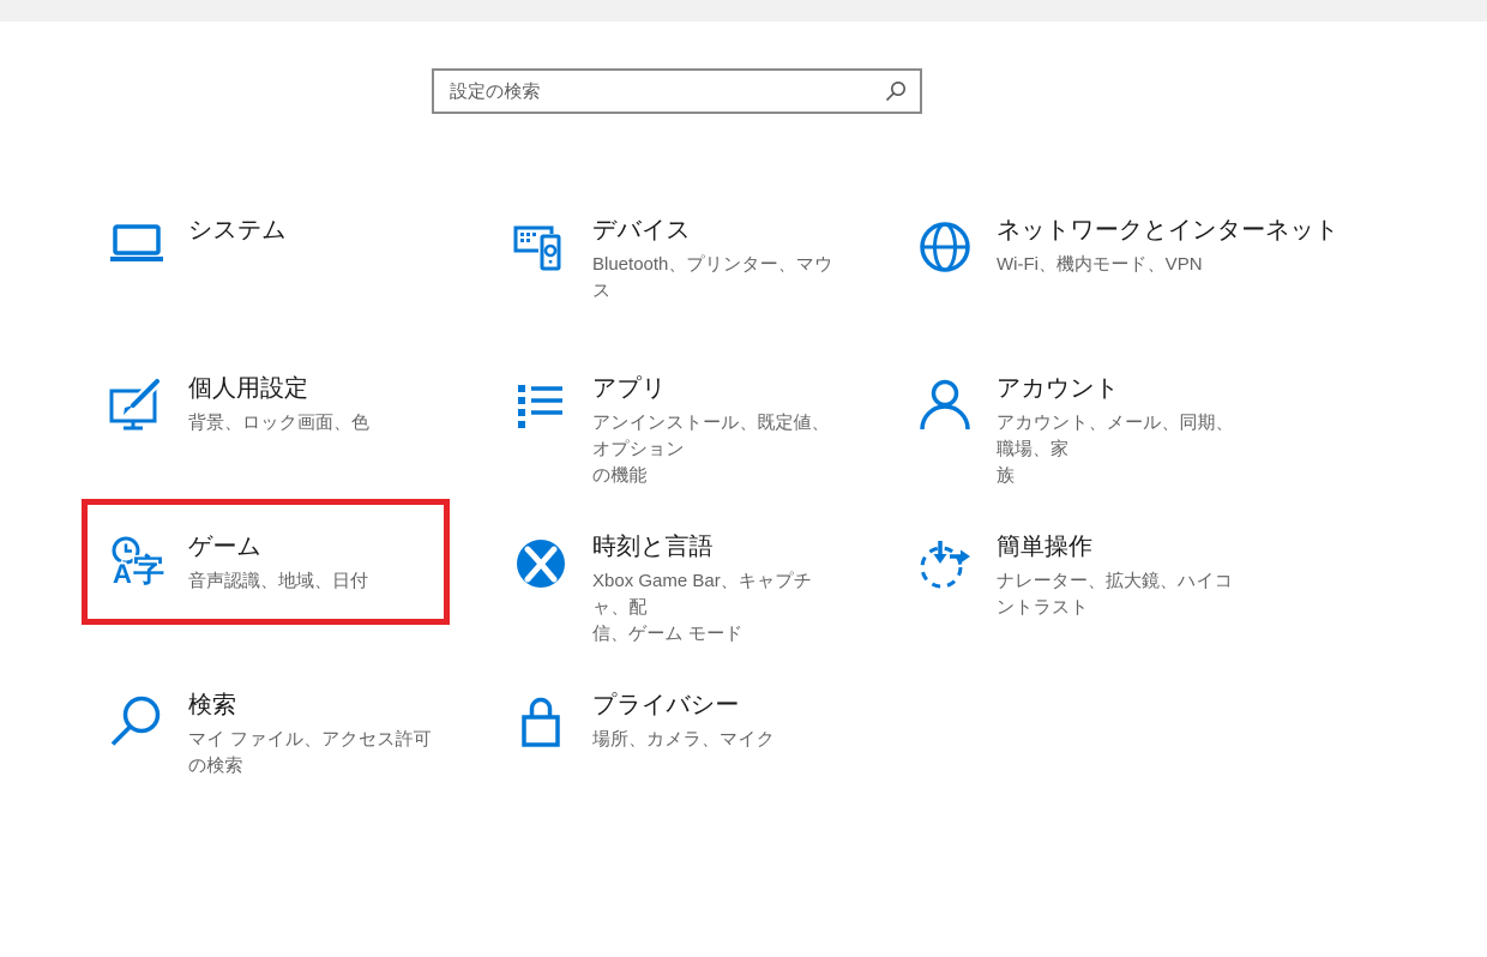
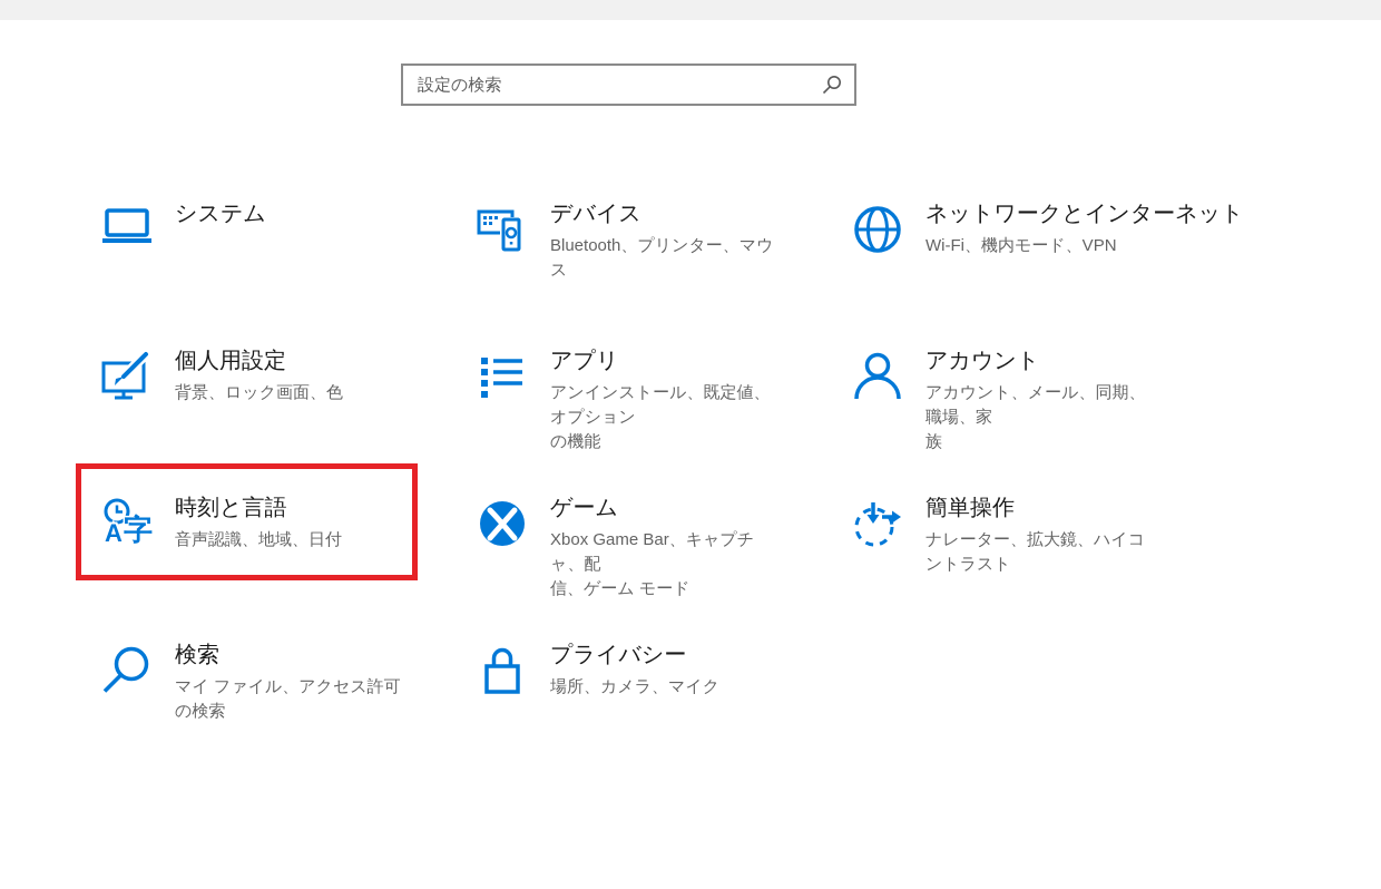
  設定の検索
  システム
  デバイス
  Bluetooth、プリンター、マウス
  ネットワークとインターネット
  Wi-Fi、機内モード、VPN
  個人用設定
  背景、ロック画面、色
  アプリ
  アンインストール、既定値、オプション
  の機能
  アカウント
  アカウント、メール、同期、職場、家
  族
  A
  字
- ゲーム
+ 時刻と言語
  音声認識、地域、日付
- 時刻と言語
+ ゲーム
  Xbox Game Bar、キャプチャ、配
  信、ゲーム モード
  簡単操作
  ナレーター、拡大鏡、ハイコントラスト
  検索
  マイ ファイル、アクセス許可の検索
  プライバシー
  場所、カメラ、マイク
